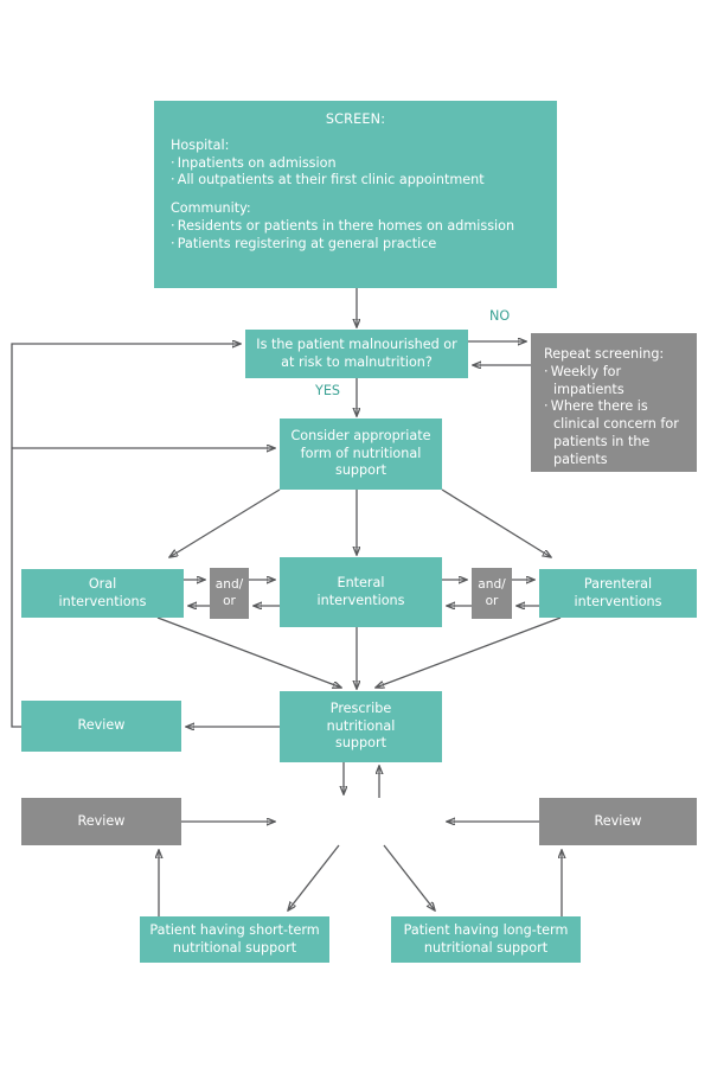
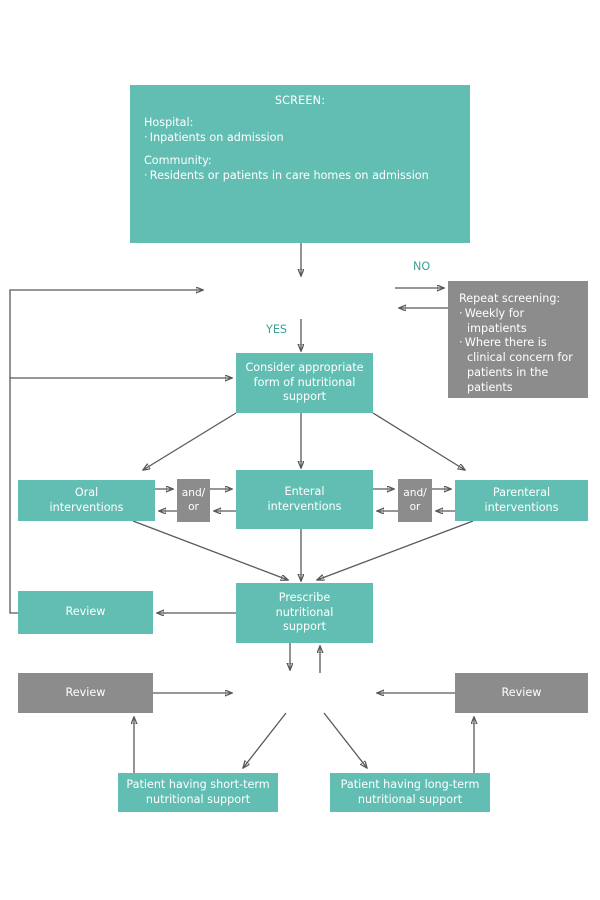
  SCREEN:
  Hospital:
  Inpatients on admission
- All outpatients at their first clinic appointment
  Community:
- Residents or patients in there homes on admission
+ Residents or patients in care homes on admission
- Patients registering at general practice
- Is the patient malnourished or
- at risk to malnutrition?
  NO
  YES
  Repeat screening:
  Weekly for impatients
  Where there is clinical concern for patients in the patients
  Consider appropriate
  form of nutritional
  support
  Oral
  interventions
  and/
  or
  Enteral
  interventions
  and/
  or
  Parenteral
  interventions
  Review
  Prescribe
  nutritional
  support
  Review
  Review
  Patient having short-term
  nutritional support
  Patient having long-term
  nutritional support
